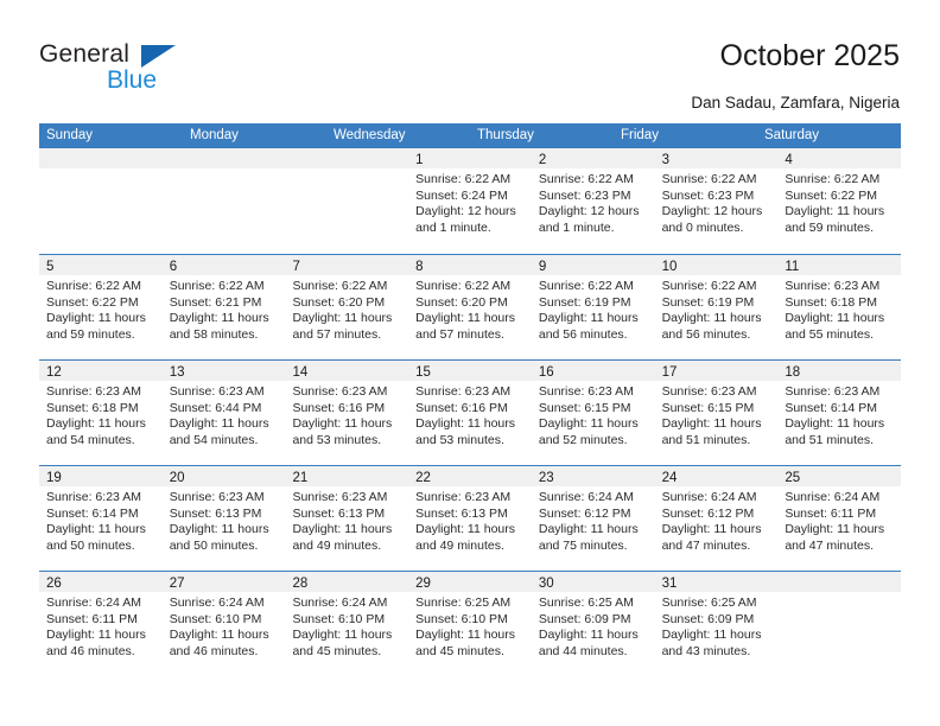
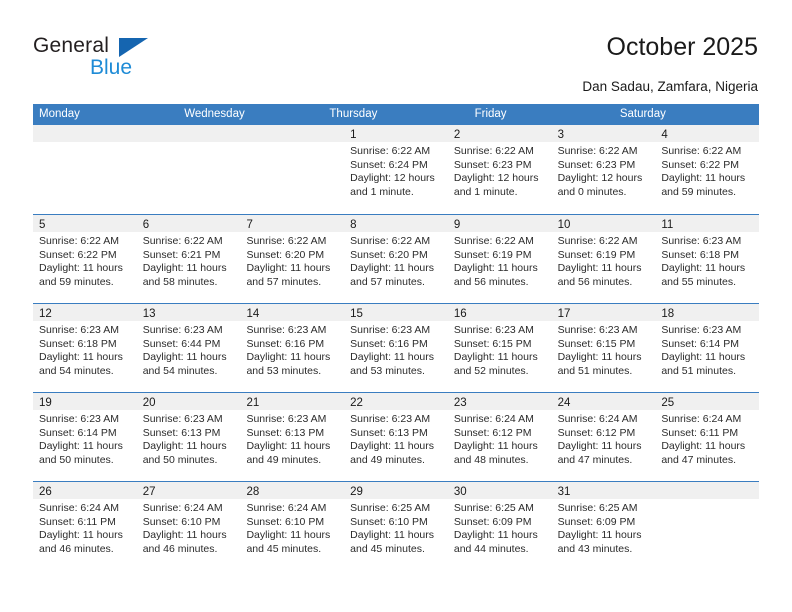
  General
  Blue
  October 2025
  Dan Sadau, Zamfara, Nigeria
- Sunday
  Monday
  Wednesday
  Thursday
  Friday
  Saturday
  1
  Sunrise: 6:22 AM
  Sunset: 6:24 PM
  Daylight: 12 hours
  and 1 minute.
  2
  Sunrise: 6:22 AM
  Sunset: 6:23 PM
  Daylight: 12 hours
  and 1 minute.
  3
  Sunrise: 6:22 AM
  Sunset: 6:23 PM
  Daylight: 12 hours
  and 0 minutes.
  4
  Sunrise: 6:22 AM
  Sunset: 6:22 PM
  Daylight: 11 hours
  and 59 minutes.
  5
  Sunrise: 6:22 AM
  Sunset: 6:22 PM
  Daylight: 11 hours
  and 59 minutes.
  6
  Sunrise: 6:22 AM
  Sunset: 6:21 PM
  Daylight: 11 hours
  and 58 minutes.
  7
  Sunrise: 6:22 AM
  Sunset: 6:20 PM
  Daylight: 11 hours
  and 57 minutes.
  8
  Sunrise: 6:22 AM
  Sunset: 6:20 PM
  Daylight: 11 hours
  and 57 minutes.
  9
  Sunrise: 6:22 AM
  Sunset: 6:19 PM
  Daylight: 11 hours
  and 56 minutes.
  10
  Sunrise: 6:22 AM
  Sunset: 6:19 PM
  Daylight: 11 hours
  and 56 minutes.
  11
  Sunrise: 6:23 AM
  Sunset: 6:18 PM
  Daylight: 11 hours
  and 55 minutes.
  12
  Sunrise: 6:23 AM
  Sunset: 6:18 PM
  Daylight: 11 hours
  and 54 minutes.
  13
  Sunrise: 6:23 AM
  Sunset: 6:44 PM
  Daylight: 11 hours
  and 54 minutes.
  14
  Sunrise: 6:23 AM
  Sunset: 6:16 PM
  Daylight: 11 hours
  and 53 minutes.
  15
  Sunrise: 6:23 AM
  Sunset: 6:16 PM
  Daylight: 11 hours
  and 53 minutes.
  16
  Sunrise: 6:23 AM
  Sunset: 6:15 PM
  Daylight: 11 hours
  and 52 minutes.
  17
  Sunrise: 6:23 AM
  Sunset: 6:15 PM
  Daylight: 11 hours
  and 51 minutes.
  18
  Sunrise: 6:23 AM
  Sunset: 6:14 PM
  Daylight: 11 hours
  and 51 minutes.
  19
  Sunrise: 6:23 AM
  Sunset: 6:14 PM
  Daylight: 11 hours
  and 50 minutes.
  20
  Sunrise: 6:23 AM
  Sunset: 6:13 PM
  Daylight: 11 hours
  and 50 minutes.
  21
  Sunrise: 6:23 AM
  Sunset: 6:13 PM
  Daylight: 11 hours
  and 49 minutes.
  22
  Sunrise: 6:23 AM
  Sunset: 6:13 PM
  Daylight: 11 hours
  and 49 minutes.
  23
  Sunrise: 6:24 AM
  Sunset: 6:12 PM
  Daylight: 11 hours
- and 75 minutes.
+ and 48 minutes.
  24
  Sunrise: 6:24 AM
  Sunset: 6:12 PM
  Daylight: 11 hours
  and 47 minutes.
  25
  Sunrise: 6:24 AM
  Sunset: 6:11 PM
  Daylight: 11 hours
  and 47 minutes.
  26
  Sunrise: 6:24 AM
  Sunset: 6:11 PM
  Daylight: 11 hours
  and 46 minutes.
  27
  Sunrise: 6:24 AM
  Sunset: 6:10 PM
  Daylight: 11 hours
  and 46 minutes.
  28
  Sunrise: 6:24 AM
  Sunset: 6:10 PM
  Daylight: 11 hours
  and 45 minutes.
  29
  Sunrise: 6:25 AM
  Sunset: 6:10 PM
  Daylight: 11 hours
  and 45 minutes.
  30
  Sunrise: 6:25 AM
  Sunset: 6:09 PM
  Daylight: 11 hours
  and 44 minutes.
  31
  Sunrise: 6:25 AM
  Sunset: 6:09 PM
  Daylight: 11 hours
  and 43 minutes.
